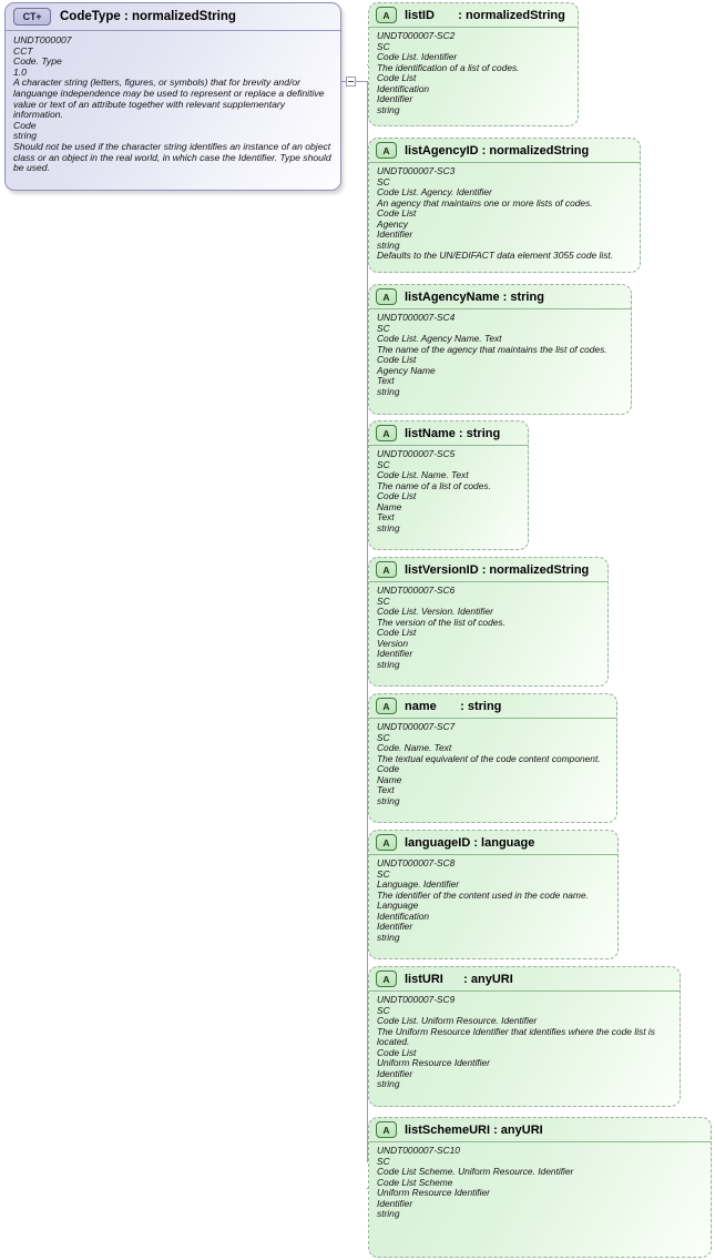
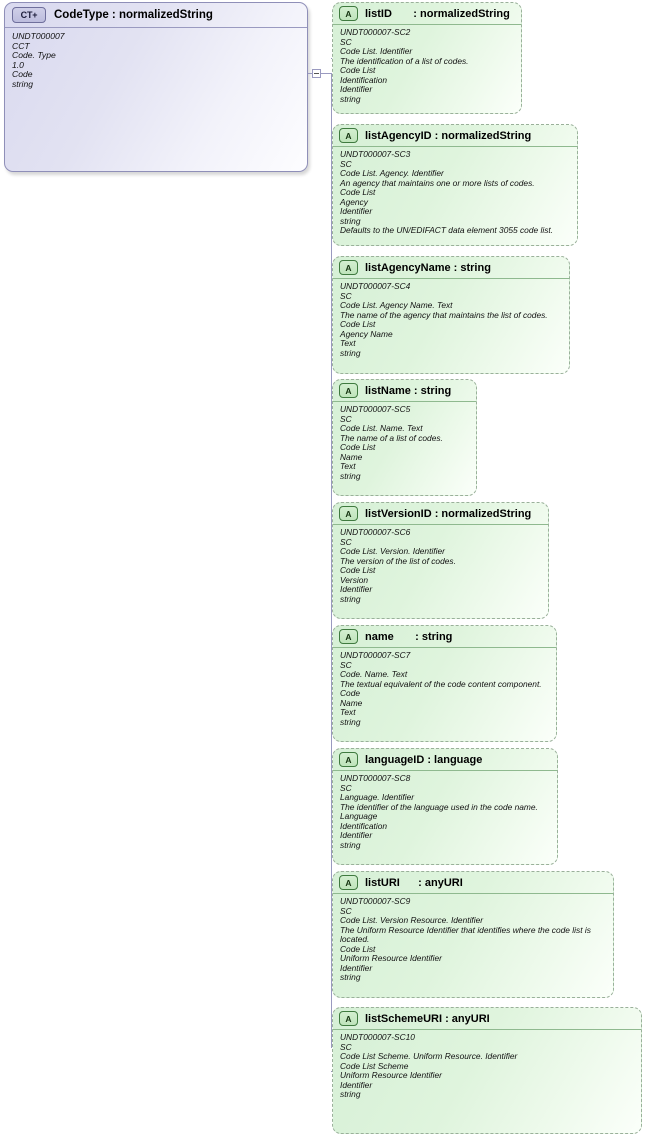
  CT+
  CodeType : normalizedString
  UNDT000007
  CCT
  Code. Type
  1.0
- A character string (letters, figures, or symbols) that for brevity and/or languange independence may be used to represent or replace a definitive value or text of an attribute together with relevant supplementary information.
  Code
  string
- Should not be used if the character string identifies an instance of an object class or an object in the real world, in which case the Identifier. Type should be used.
  A
  listID : normalizedString
  UNDT000007-SC2
  SC
  Code List. Identifier
  The identification of a list of codes.
  Code List
  Identification
  Identifier
  string
  A
  listAgencyID : normalizedString
  UNDT000007-SC3
  SC
  Code List. Agency. Identifier
  An agency that maintains one or more lists of codes.
  Code List
  Agency
  Identifier
  string
  Defaults to the UN/EDIFACT data element 3055 code list.
  A
  listAgencyName : string
  UNDT000007-SC4
  SC
  Code List. Agency Name. Text
  The name of the agency that maintains the list of codes.
  Code List
  Agency Name
  Text
  string
  A
  listName : string
  UNDT000007-SC5
  SC
  Code List. Name. Text
  The name of a list of codes.
  Code List
  Name
  Text
  string
  A
  listVersionID : normalizedString
  UNDT000007-SC6
  SC
  Code List. Version. Identifier
  The version of the list of codes.
  Code List
  Version
  Identifier
  string
  A
  name : string
  UNDT000007-SC7
  SC
  Code. Name. Text
  The textual equivalent of the code content component.
  Code
  Name
  Text
  string
  A
  languageID : language
  UNDT000007-SC8
  SC
  Language. Identifier
- The identifier of the content used in the code name.
+ The identifier of the language used in the code name.
  Language
  Identification
  Identifier
  string
  A
  listURI : anyURI
  UNDT000007-SC9
  SC
- Code List. Uniform Resource. Identifier
+ Code List. Version Resource. Identifier
  The Uniform Resource Identifier that identifies where the code list is located.
  Code List
  Uniform Resource Identifier
  Identifier
  string
  A
  listSchemeURI : anyURI
  UNDT000007-SC10
  SC
  Code List Scheme. Uniform Resource. Identifier
  Code List Scheme
  Uniform Resource Identifier
  Identifier
  string
